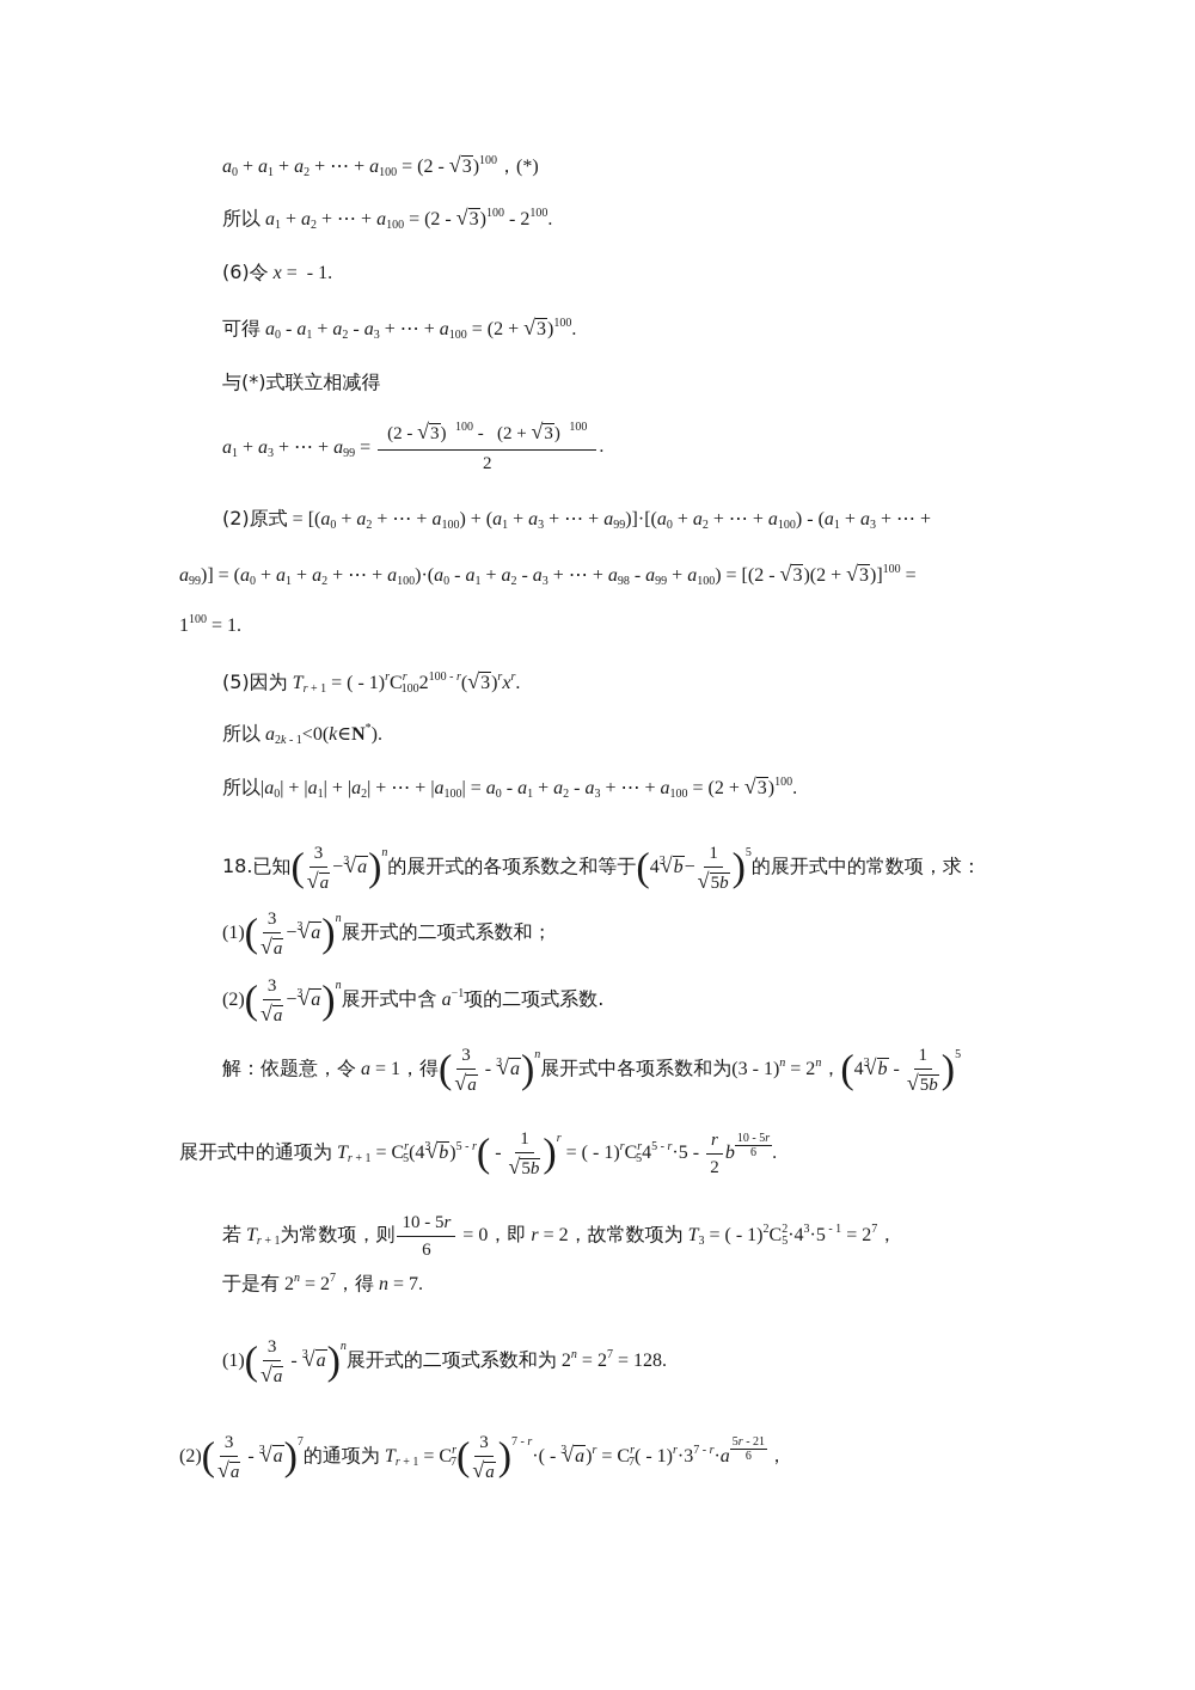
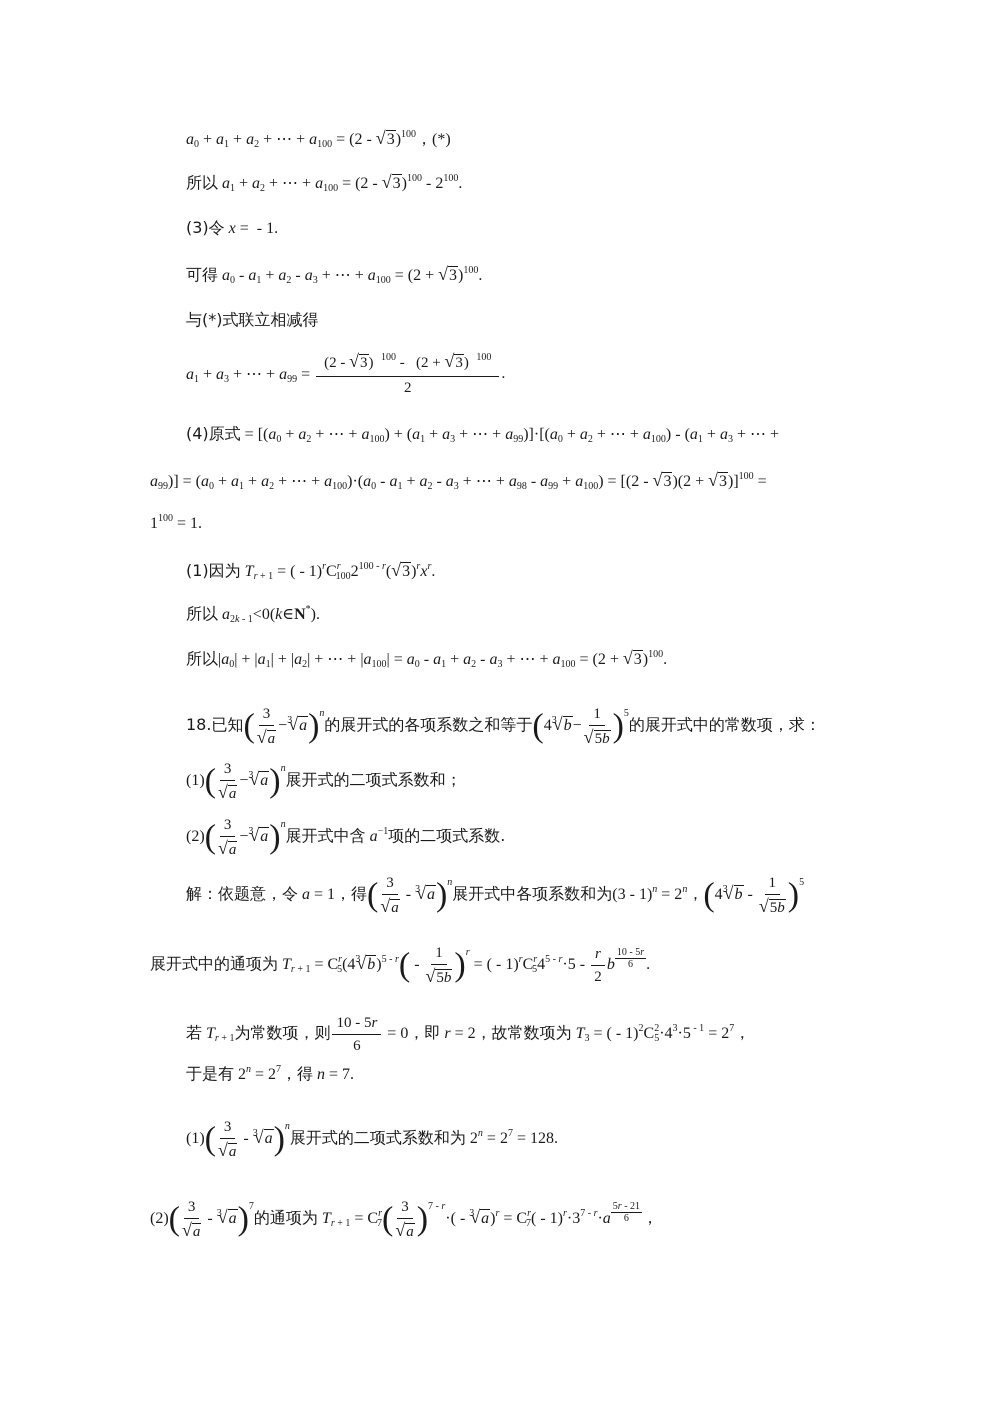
  a0 + a1 + a2 + ⋯ + a100 = (2 - √3)100，(*)
  所以 a1 + a2 + ⋯ + a100 = (2 - √3)100 - 2100.
- (6)令 x = - 1.
+ (3)令 x = - 1.
  可得 a0 - a1 + a2 - a3 + ⋯ + a100 = (2 + √3)100.
  与(*)式联立相减得
  a1 + a3 + ⋯ + a99 =
  (2 - √3) 100 - (2 + √3) 100
  2
  .
- (2)原式 = [(a0 + a2 + ⋯ + a100) + (a1 + a3 + ⋯ + a99)]·[(a0 + a2 + ⋯ + a100) - (a1 + a3 + ⋯ +
+ (4)原式 = [(a0 + a2 + ⋯ + a100) + (a1 + a3 + ⋯ + a99)]·[(a0 + a2 + ⋯ + a100) - (a1 + a3 + ⋯ +
  a99)] = (a0 + a1 + a2 + ⋯ + a100)·(a0 - a1 + a2 - a3 + ⋯ + a98 - a99 + a100) = [(2 - √3)(2 + √3)]100 =
  1100 = 1.
- (5)因为 Tr + 1 = ( - 1)rCr1002100 - r(√3)rxr.
+ (1)因为 Tr + 1 = ( - 1)rCr1002100 - r(√3)rxr.
  所以 a2k - 1<0(k∈N*).
  所以|a0| + |a1| + |a2| + ⋯ + |a100| = a0 - a1 + a2 - a3 + ⋯ + a100 = (2 + √3)100.
  18.已知(
  3
  √a
  −3√a)n的展开式的各项系数之和等于(43√b−
  1
  √5b
  )5的展开式中的常数项，求：
  (1)(
  3
  √a
  −3√a)n展开式的二项式系数和；
  (2)(
  3
  √a
  −3√a)n展开式中含 a−1项的二项式系数.
  解：依题意，令 a = 1，得(
  3
  √a
  - 3√a)n展开式中各项系数和为(3 - 1)n = 2n，(43√b -
  1
  √5b
  )5
  展开式中的通项为 Tr + 1 = Cr5(43√b)5 - r( -
  1
  √5b
  )r = ( - 1)rCr545 - r·5 -
  r
  2
  b
  10 - 5r
  6
  .
  若 Tr + 1为常数项，则
  10 - 5r
  6
  = 0，即 r = 2，故常数项为 T3 = ( - 1)2C25·43·5 - 1 = 27，
  于是有 2n = 27，得 n = 7.
  (1)(
  3
  √a
  - 3√a)n展开式的二项式系数和为 2n = 27 = 128.
  (2)(
  3
  √a
  - 3√a)7的通项为 Tr + 1 = Cr7(
  3
  √a
  )7 - r·( - 3√a)r = Cr7( - 1)r·37 - r·a
  5r - 21
  6
  ，
